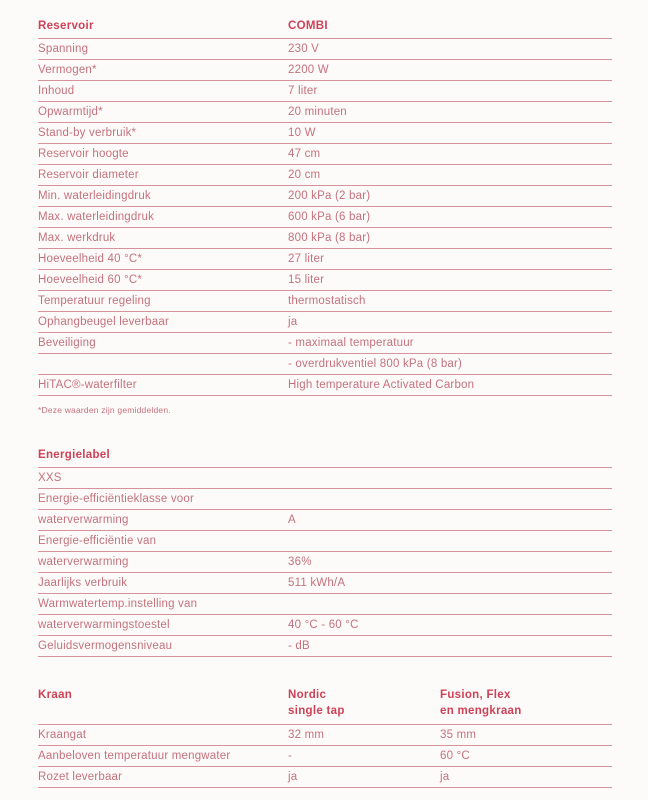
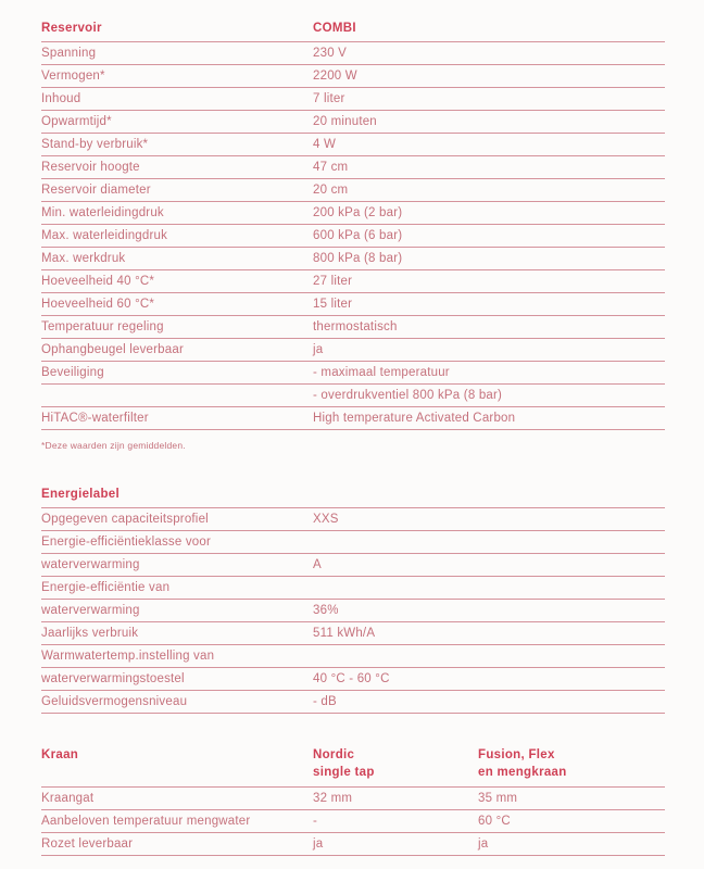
  Reservoir
  COMBI
  Spanning
  230 V
  Vermogen*
  2200 W
  Inhoud
  7 liter
  Opwarmtijd*
  20 minuten
  Stand-by verbruik*
- 10 W
+ 4 W
  Reservoir hoogte
  47 cm
  Reservoir diameter
  20 cm
  Min. waterleidingdruk
  200 kPa (2 bar)
  Max. waterleidingdruk
  600 kPa (6 bar)
  Max. werkdruk
  800 kPa (8 bar)
  Hoeveelheid 40 °C*
  27 liter
  Hoeveelheid 60 °C*
  15 liter
  Temperatuur regeling
  thermostatisch
  Ophangbeugel leverbaar
  ja
  Beveiliging
  - maximaal temperatuur
  - overdrukventiel 800 kPa (8 bar)
  HiTAC®-waterfilter
  High temperature Activated Carbon
  *Deze waarden zijn gemiddelden.
  Energielabel
+ Opgegeven capaciteitsprofiel
  XXS
  Energie-efficiëntieklasse voor
  waterverwarming
  A
  Energie-efficiëntie van
  waterverwarming
  36%
  Jaarlijks verbruik
  511 kWh/A
  Warmwatertemp.instelling van
  waterverwarmingstoestel
  40 °C - 60 °C
  Geluidsvermogensniveau
  - dB
  Kraan
  Nordic
  single tap
  Fusion, Flex
  en mengkraan
  Kraangat
  32 mm
  35 mm
  Aanbeloven temperatuur mengwater
  -
  60 °C
  Rozet leverbaar
  ja
  ja
